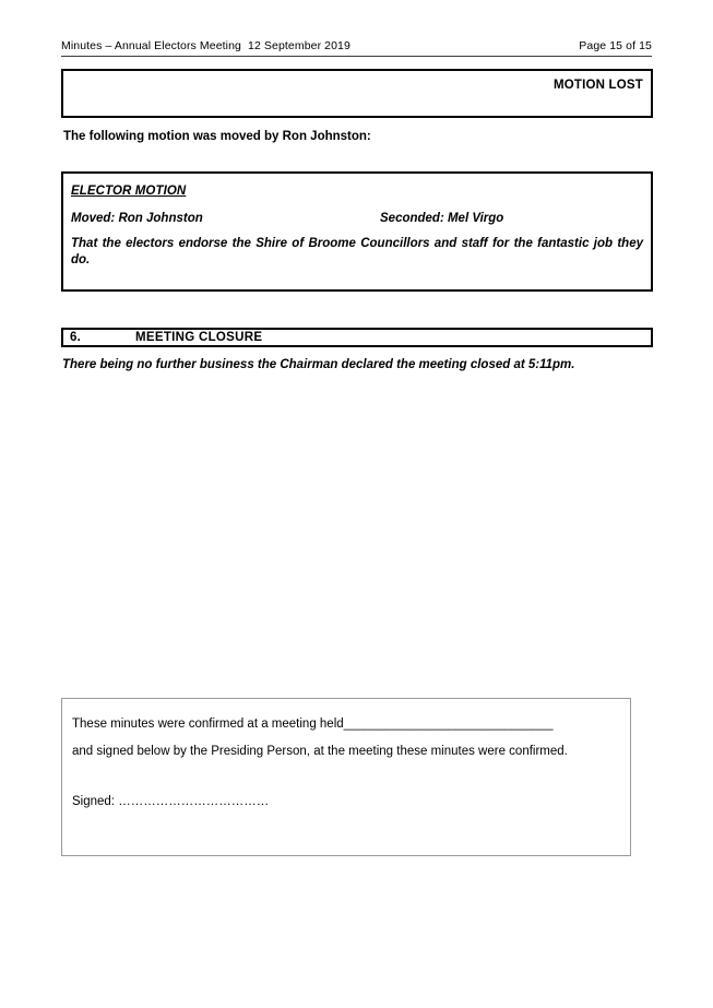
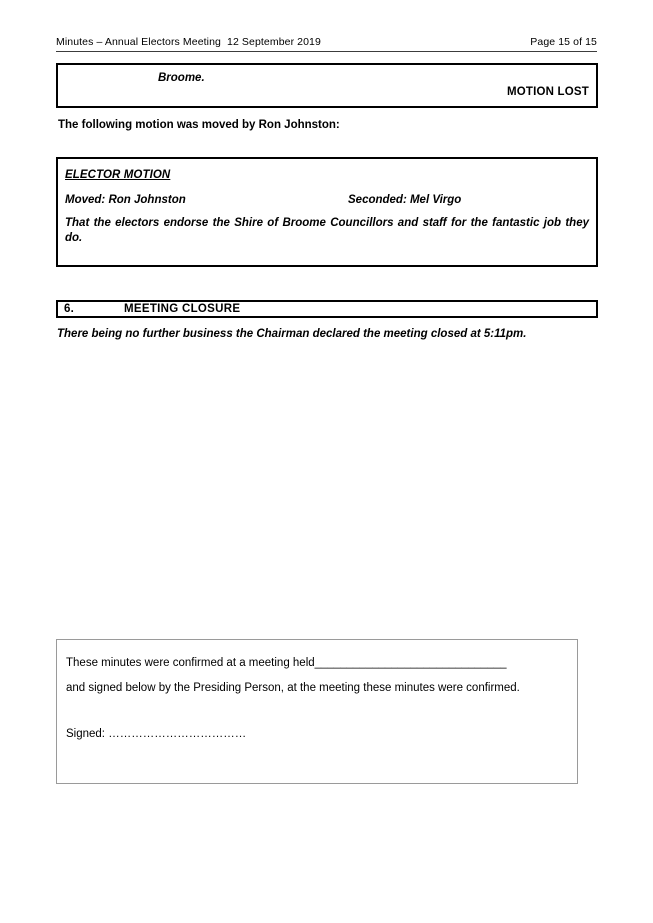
  Minutes – Annual Electors Meeting 12 September 2019
  Page 15 of 15
+ Broome.
  MOTION LOST
  The following motion was moved by Ron Johnston:
  ELECTOR MOTION
  Moved: Ron Johnston
  Seconded: Mel Virgo
  That the electors endorse the Shire of Broome Councillors and staff for the fantastic job they do.
  6.
  MEETING CLOSURE
  There being no further business the Chairman declared the meeting closed at 5:11pm.
  These minutes were confirmed at a meeting held______________________________
  and signed below by the Presiding Person, at the meeting these minutes were confirmed.
  Signed: ………………………………
